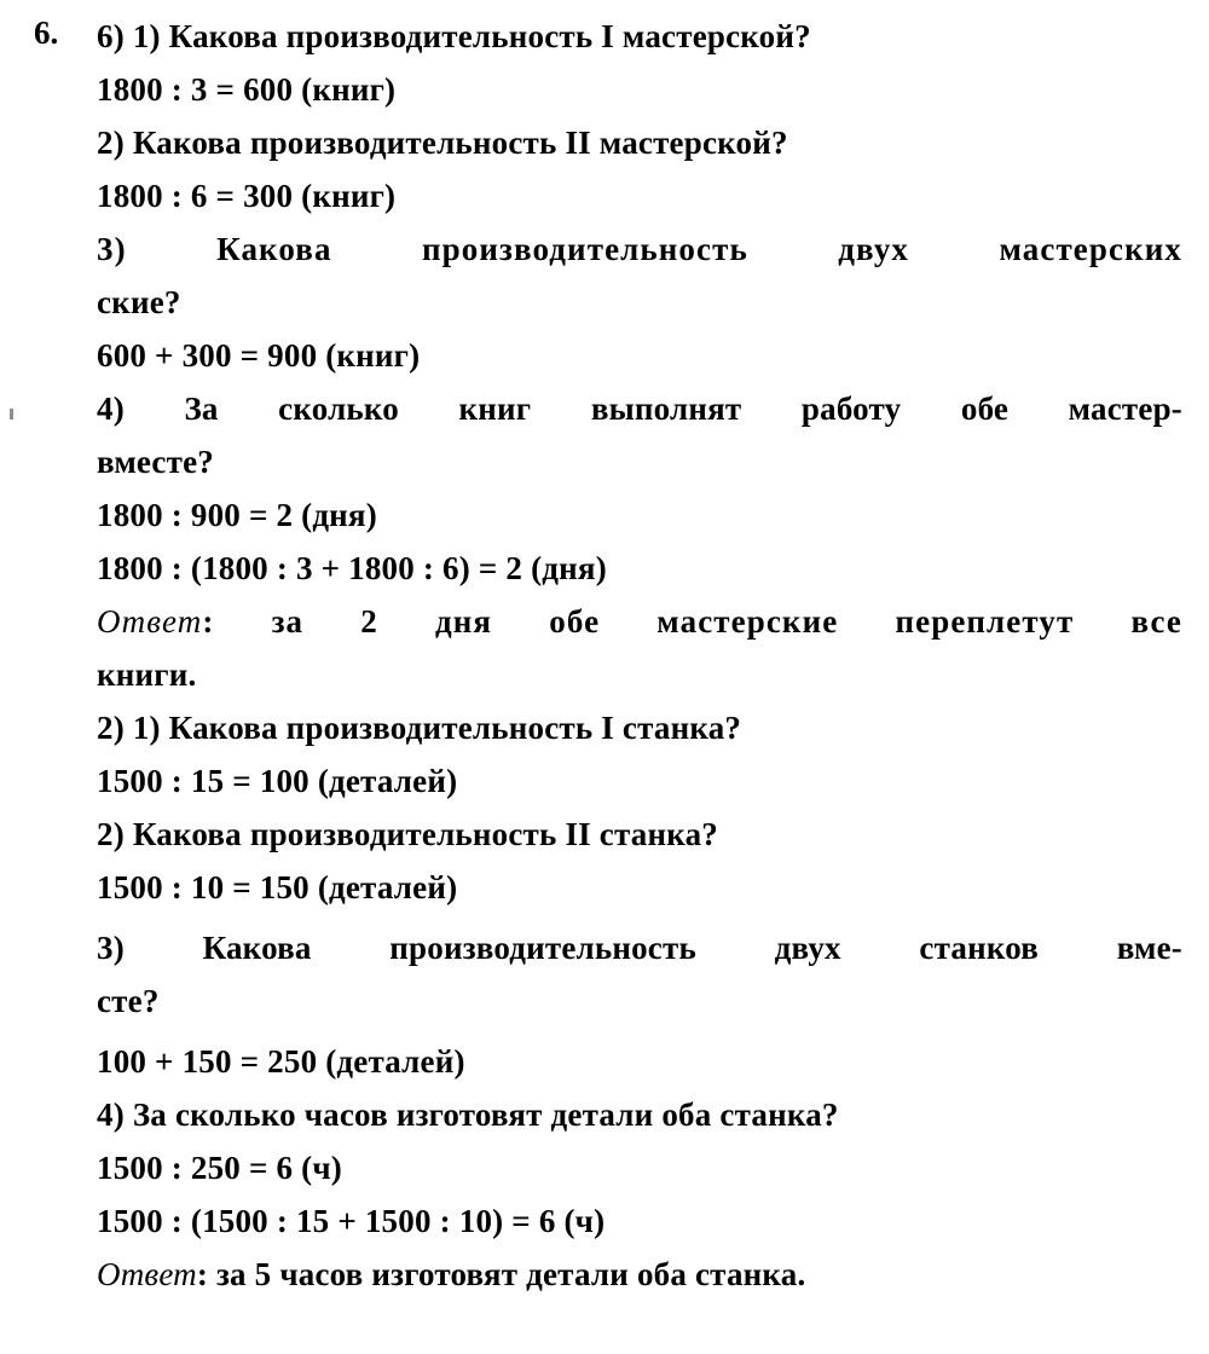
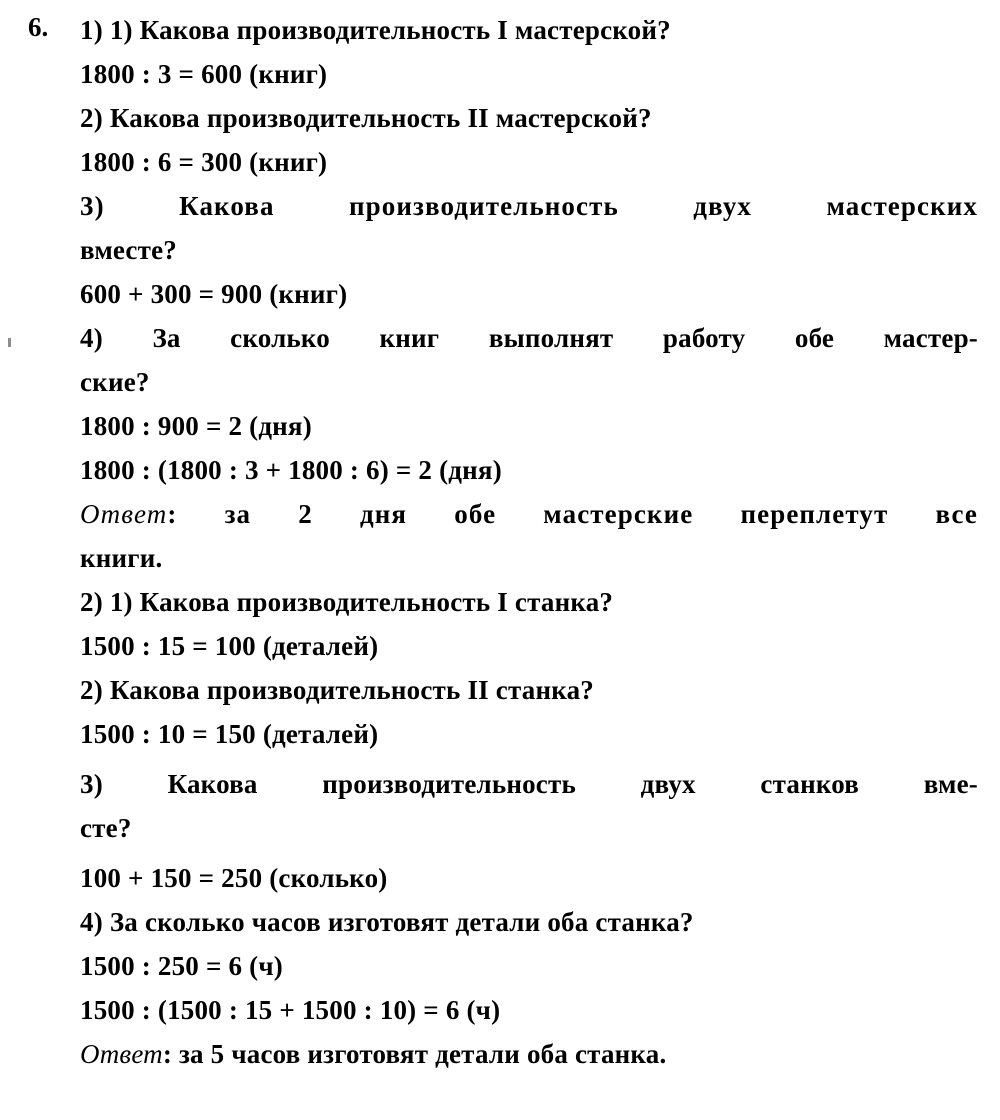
  6.
- 6) 1) Какова производительность I мастерской?
+ 1) 1) Какова производительность I мастерской?
  1800 : 3 = 600 (книг)
  2) Какова производительность II мастерской?
  1800 : 6 = 300 (книг)
  3) Какова производительность двух мастерских
- ские?
+ вместе?
  600 + 300 = 900 (книг)
  4) За сколько книг выполнят работу обе мастер-
- вместе?
+ ские?
  1800 : 900 = 2 (дня)
  1800 : (1800 : 3 + 1800 : 6) = 2 (дня)
  Ответ: за 2 дня обе мастерские переплетут все
  книги.
  2) 1) Какова производительность I станка?
  1500 : 15 = 100 (деталей)
  2) Какова производительность II станка?
  1500 : 10 = 150 (деталей)
  3) Какова производительность двух станков вме-
  сте?
- 100 + 150 = 250 (деталей)
+ 100 + 150 = 250 (сколько)
  4) За сколько часов изготовят детали оба станка?
  1500 : 250 = 6 (ч)
  1500 : (1500 : 15 + 1500 : 10) = 6 (ч)
  Ответ: за 5 часов изготовят детали оба станка.
